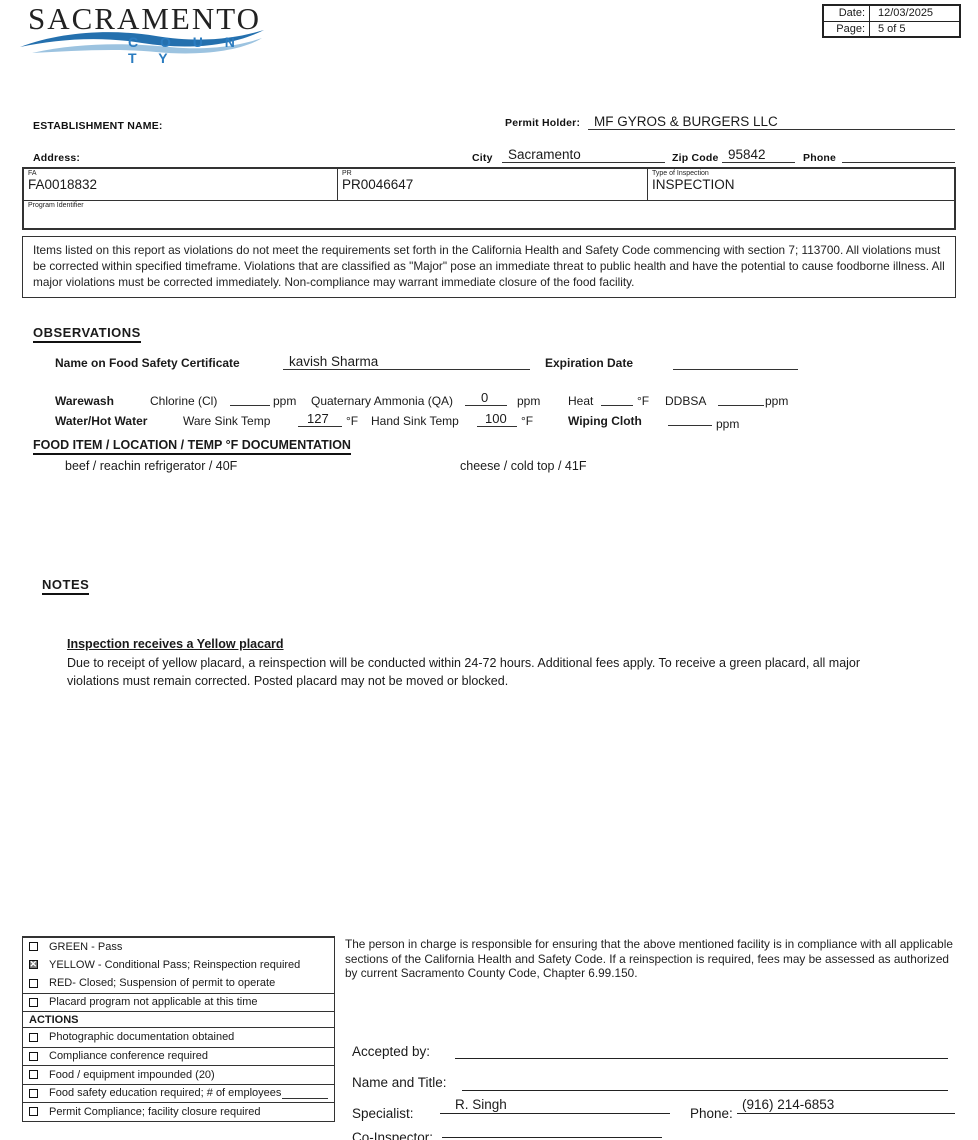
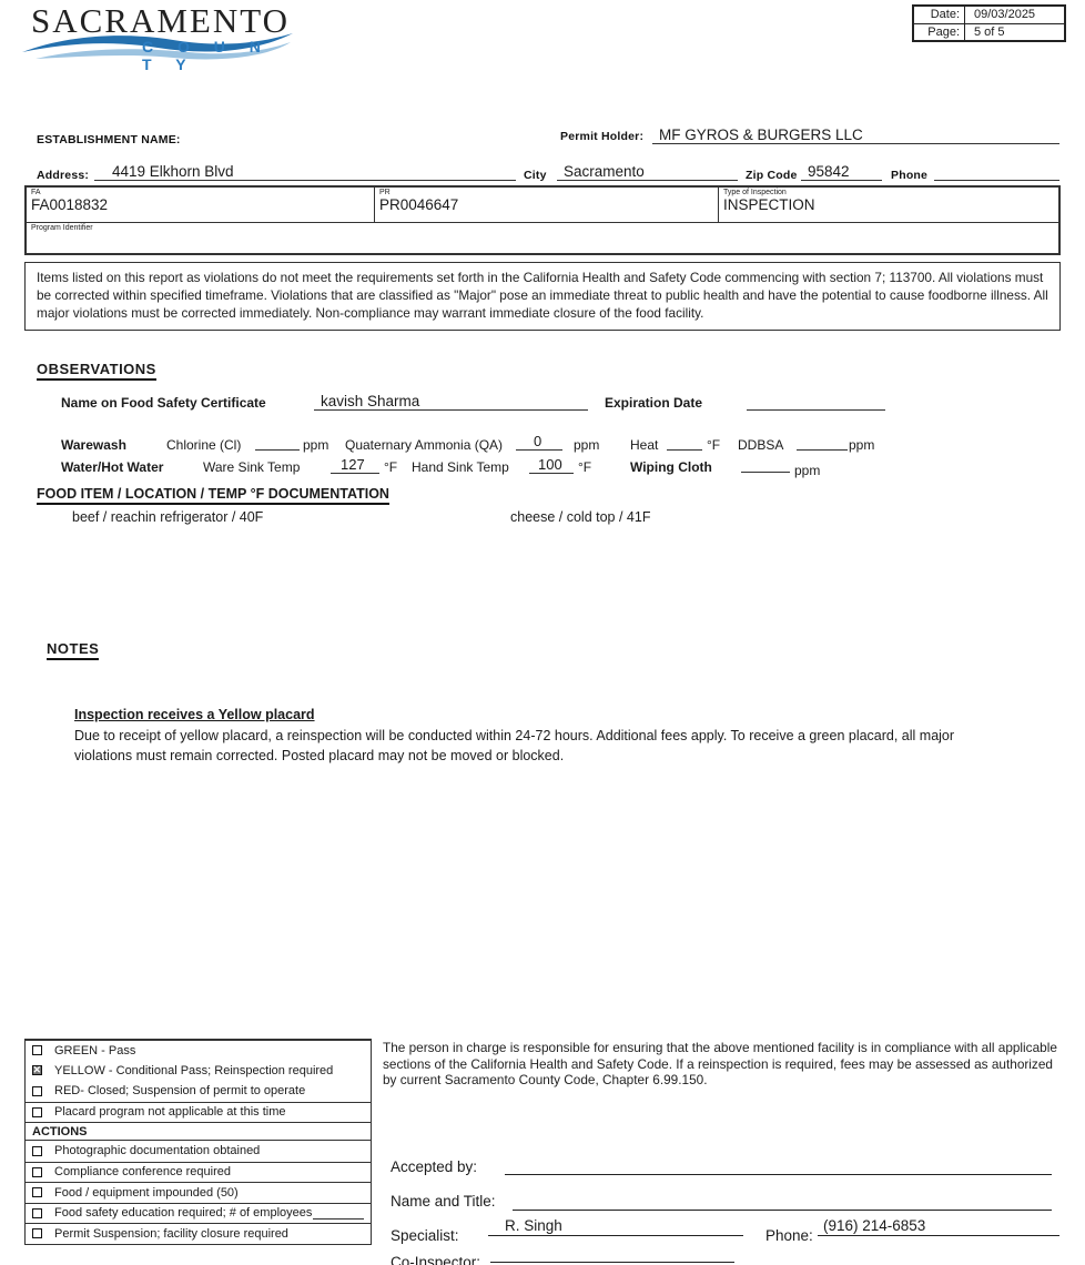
  SACRAMENTO
  C O U N T Y
  Date:
- 12/03/2025
+ 09/03/2025
  Page:
  5 of 5
  ESTABLISHMENT NAME:
  Permit Holder:
  MF GYROS & BURGERS LLC
  Address:
+ 4419 Elkhorn Blvd
  City
  Sacramento
  Zip Code
  95842
  Phone
  FA0018832
  PR0046647
  INSPECTION
  Items listed on this report as violations do not meet the requirements set forth in the California Health and Safety Code commencing with section 7; 113700. All violations must be corrected within specified timeframe. Violations that are classified as "Major" pose an immediate threat to public health and have the potential to cause foodborne illness. All major violations must be corrected immediately. Non-compliance may warrant immediate closure of the food facility.
  OBSERVATIONS
  Name on Food Safety Certificate
  kavish Sharma
  Expiration Date
  Warewash
  Chlorine (Cl)
  ppm
  Quaternary Ammonia (QA)
  0
  ppm
  Heat
  °F
  DDBSA
  ppm
  Water/Hot Water
  Ware Sink Temp
  127
  °F
  Hand Sink Temp
  100
  °F
  Wiping Cloth
  ppm
  FOOD ITEM / LOCATION / TEMP °F DOCUMENTATION
  beef / reachin refrigerator / 40F
  cheese / cold top / 41F
  NOTES
  Inspection receives a Yellow placard
  Due to receipt of yellow placard, a reinspection will be conducted within 24-72 hours. Additional fees apply. To receive a green placard, all major violations must remain corrected. Posted placard may not be moved or blocked.
  GREEN - Pass
  YELLOW - Conditional Pass; Reinspection required
  RED- Closed; Suspension of permit to operate
  Placard program not applicable at this time
  ACTIONS
  Photographic documentation obtained
  Compliance conference required
- Food / equipment impounded (20)
+ Food / equipment impounded (50)
  Food safety education required; # of employees
- Permit Compliance; facility closure required
+ Permit Suspension; facility closure required
  The person in charge is responsible for ensuring that the above mentioned facility is in compliance with all applicable sections of the California Health and Safety Code. If a reinspection is required, fees may be assessed as authorized by current Sacramento County Code, Chapter 6.99.150.
  Accepted by:
  Name and Title:
  Specialist:
  R. Singh
  Phone:
  (916) 214-6853
  Co-Inspector:
